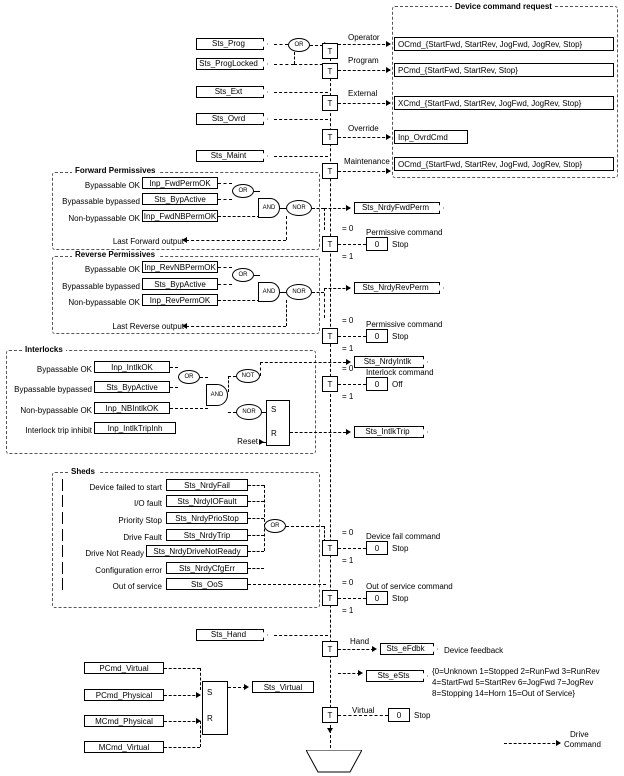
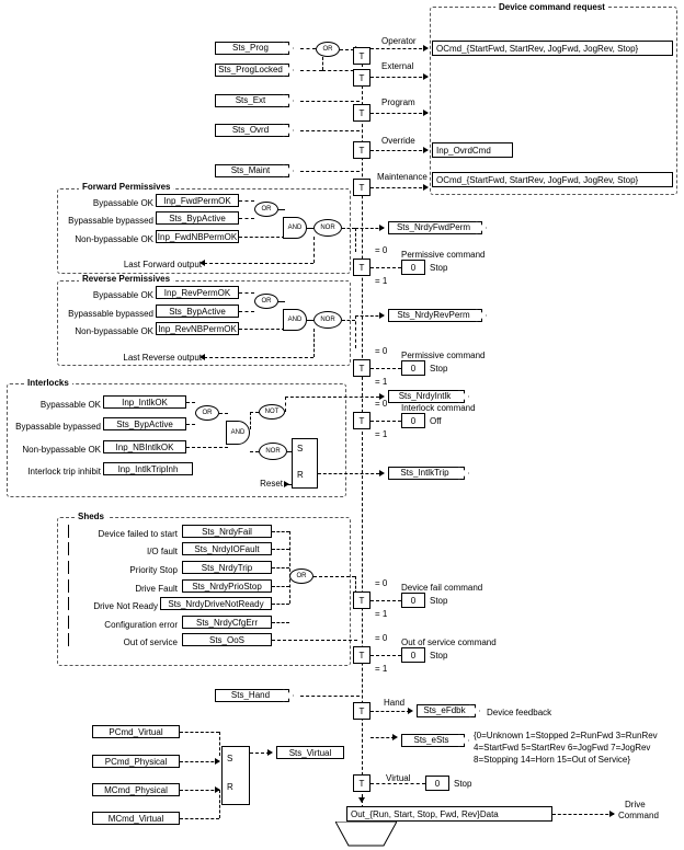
  Device command request
  Forward Permissives
  Reverse Permissives
  Interlocks
  Sheds
  Sts_Prog
  T
  Operator
  OCmd_{StartFwd, StartRev, JogFwd, JogRev, Stop}
  Sts_ProgLocked
  T
- Program
+ External
- PCmd_{StartFwd, StartRev, Stop}
  Sts_Ext
  T
- External
+ Program
- XCmd_{StartFwd, StartRev, JogFwd, JogRev, Stop}
  Sts_Ovrd
  T
  Override
  Inp_OvrdCmd
  Sts_Maint
  T
  Maintenance
  OCmd_{StartFwd, StartRev, JogFwd, JogRev, Stop}
  Bypassable OK
  Inp_FwdPermOK
  Bypassable bypassed
  Sts_BypActive
  Non-bypassable OK
  Inp_FwdNBPermOK
  Last Forward output
  Sts_NrdyFwdPerm
  T
  = 0
  = 1
  Permissive command
  0
  Stop
  Bypassable OK
- Inp_RevNBPermOK
+ Inp_RevPermOK
  Bypassable bypassed
  Sts_BypActive
  Non-bypassable OK
- Inp_RevPermOK
+ Inp_RevNBPermOK
  Last Reverse output
  Sts_NrdyRevPerm
  T
  = 0
  = 1
  Permissive command
  0
  Stop
  Bypassable OK
  Inp_IntlkOK
  Bypassable bypassed
  Sts_BypActive
  Non-bypassable OK
  Inp_NBIntlkOK
  Interlock trip inhibit
  Inp_IntlkTripInh
  S
  R
  Reset
  Sts_NrdyIntlk
  Sts_IntlkTrip
  T
  = 0
  = 1
  Interlock command
  0
  Off
  Device failed to start
  Sts_NrdyFail
  I/O fault
  Sts_NrdyIOFault
  Priority Stop
- Sts_NrdyPrioStop
+ Sts_NrdyTrip
  Drive Fault
- Sts_NrdyTrip
+ Sts_NrdyPrioStop
  Drive Not Ready
  Sts_NrdyDriveNotReady
  Configuration error
  Sts_NrdyCfgErr
  Out of service
  Sts_OoS
  T
  = 0
  = 1
  Device fail command
  0
  Stop
  T
  = 0
  = 1
  Out of service command
  0
  Stop
  Sts_Hand
  T
  Hand
  Sts_eFdbk
  Device feedback
  Sts_eSts
  {0=Unknown 1=Stopped 2=RunFwd 3=RunRev 4=StartFwd 5=StartRev 6=JogFwd 7=JogRev 8=Stopping 14=Horn 15=Out of Service}
  PCmd_Virtual
  PCmd_Physical
  MCmd_Physical
  MCmd_Virtual
  S
  R
  Sts_Virtual
  T
  Virtual
  0
  Stop
+ Out_{Run, Start, Stop, Fwd, Rev}Data
  Drive
  Command
